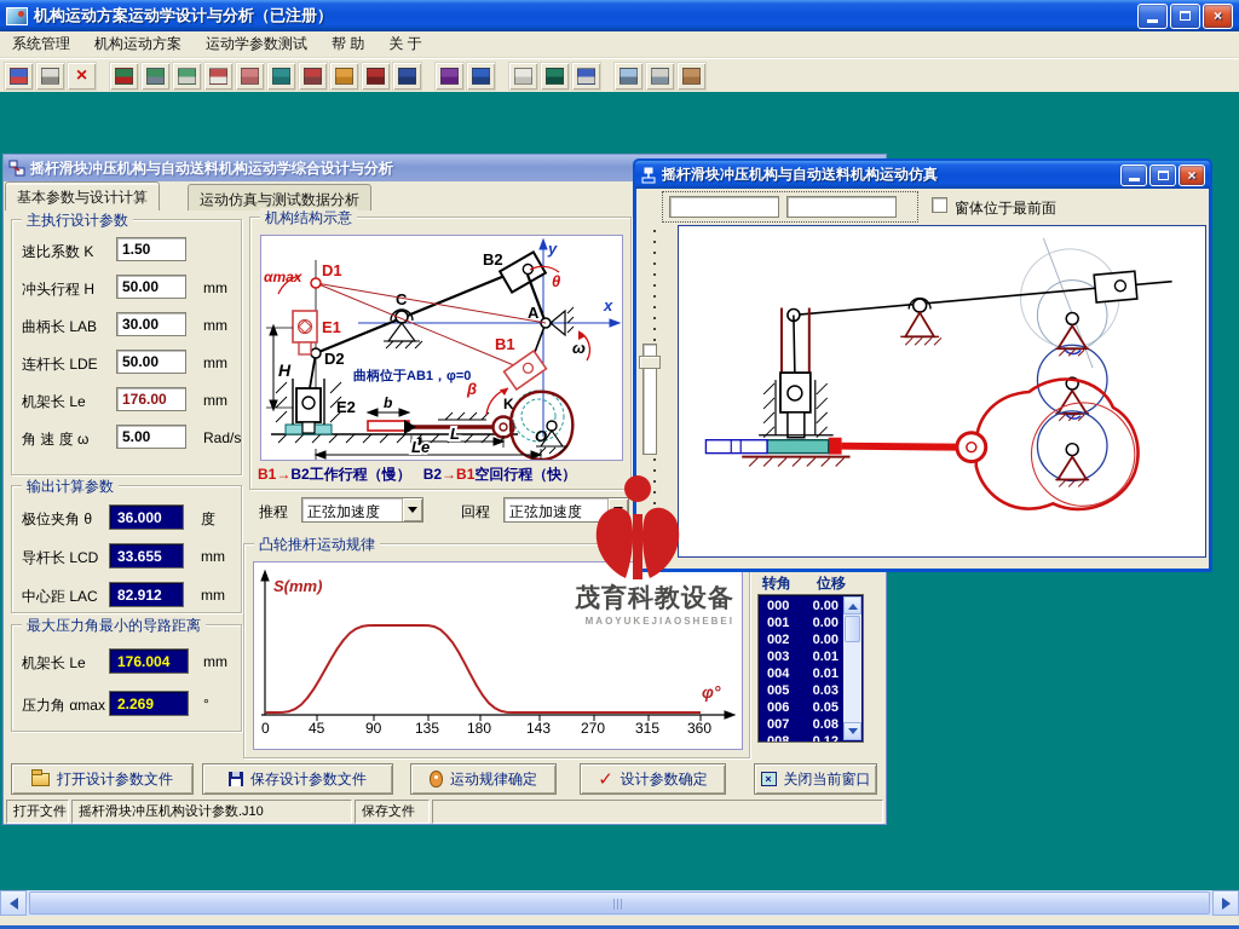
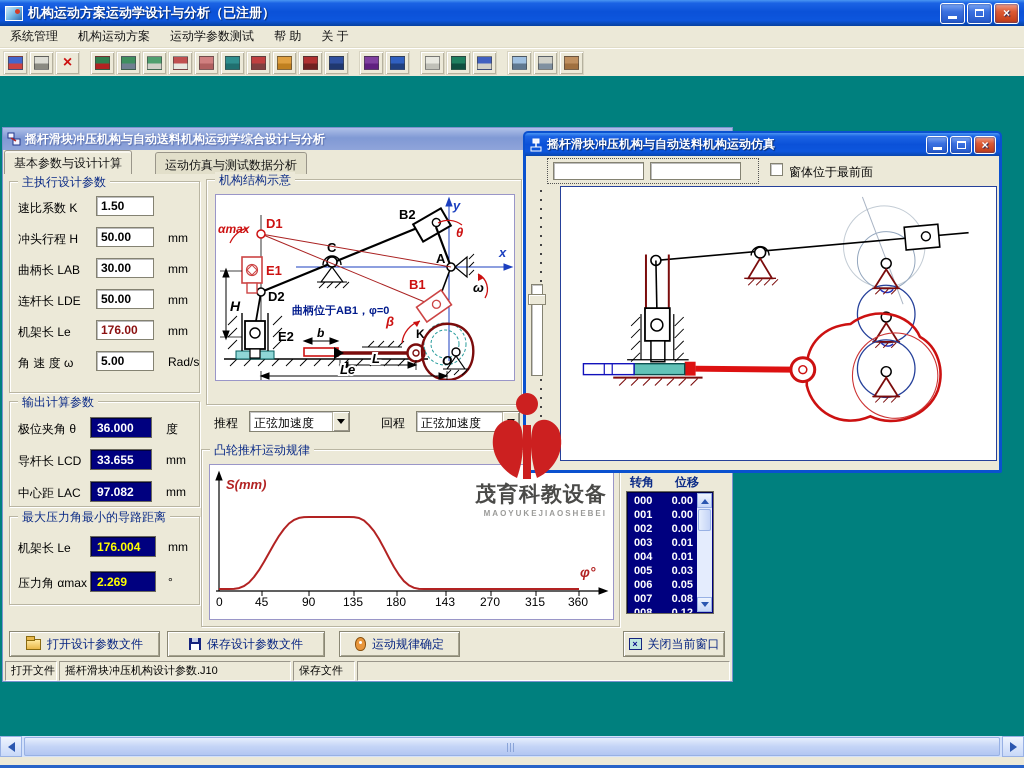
  机构运动方案运动学设计与分析（已注册）
  ×
  系统管理
  机构运动方案
  运动学参数测试
  帮 助
  关 于
  ×
  摇杆滑块冲压机构与自动送料机构运动学综合设计与分析
  基本参数与设计计算
  运动仿真与测试数据分析
  主执行设计参数
  速比系数 K
  1.50
  冲头行程 H
  50.00
  mm
  曲柄长 LAB
  30.00
  mm
  连杆长 LDE
  50.00
  mm
  机架长 Le
  176.00
  mm
  角 速 度 ω
  5.00
  Rad/s
  输出计算参数
  极位夹角 θ
  36.000
  度
  导杆长 LCD
  33.655
  mm
  中心距 LAC
- 82.912
+ 97.082
  mm
  最大压力角最小的导路距离
  机架长 Le
  176.004
  mm
  压力角 αmax
  2.269
  °
  机构结构示意
  x
  y
  E2
  D2
  C
  B2
  A
  θ
  D1
  αmax
  E1
  H
  曲柄位于AB1，φ=0
  b
  K
  β
  O
  B1
  ω
  L
  Le
- B1→B2工作行程（慢） B2→B1空回行程（快）
  推程
  正弦加速度
  回程
  正弦加速度
  凸轮推杆运动规律
  茂育科教设备
  MAOYUKEJIAOSHEBEI
  S(mm)
  φ°
  0
  45
  90
  135
  180
  143
  270
  315
  360
  转角
  位移
  000
  0.00
  001
  0.00
  002
  0.00
  003
  0.01
  004
  0.01
  005
  0.03
  006
  0.05
  007
  0.08
  打开设计参数文件
  保存设计参数文件
  运动规律确定
- ✓
- 设计参数确定
  ×
  关闭当前窗口
  打开文件
  摇杆滑块冲压机构设计参数.J10
  保存文件
  摇杆滑块冲压机构与自动送料机构运动仿真
  ×
  窗体位于最前面
